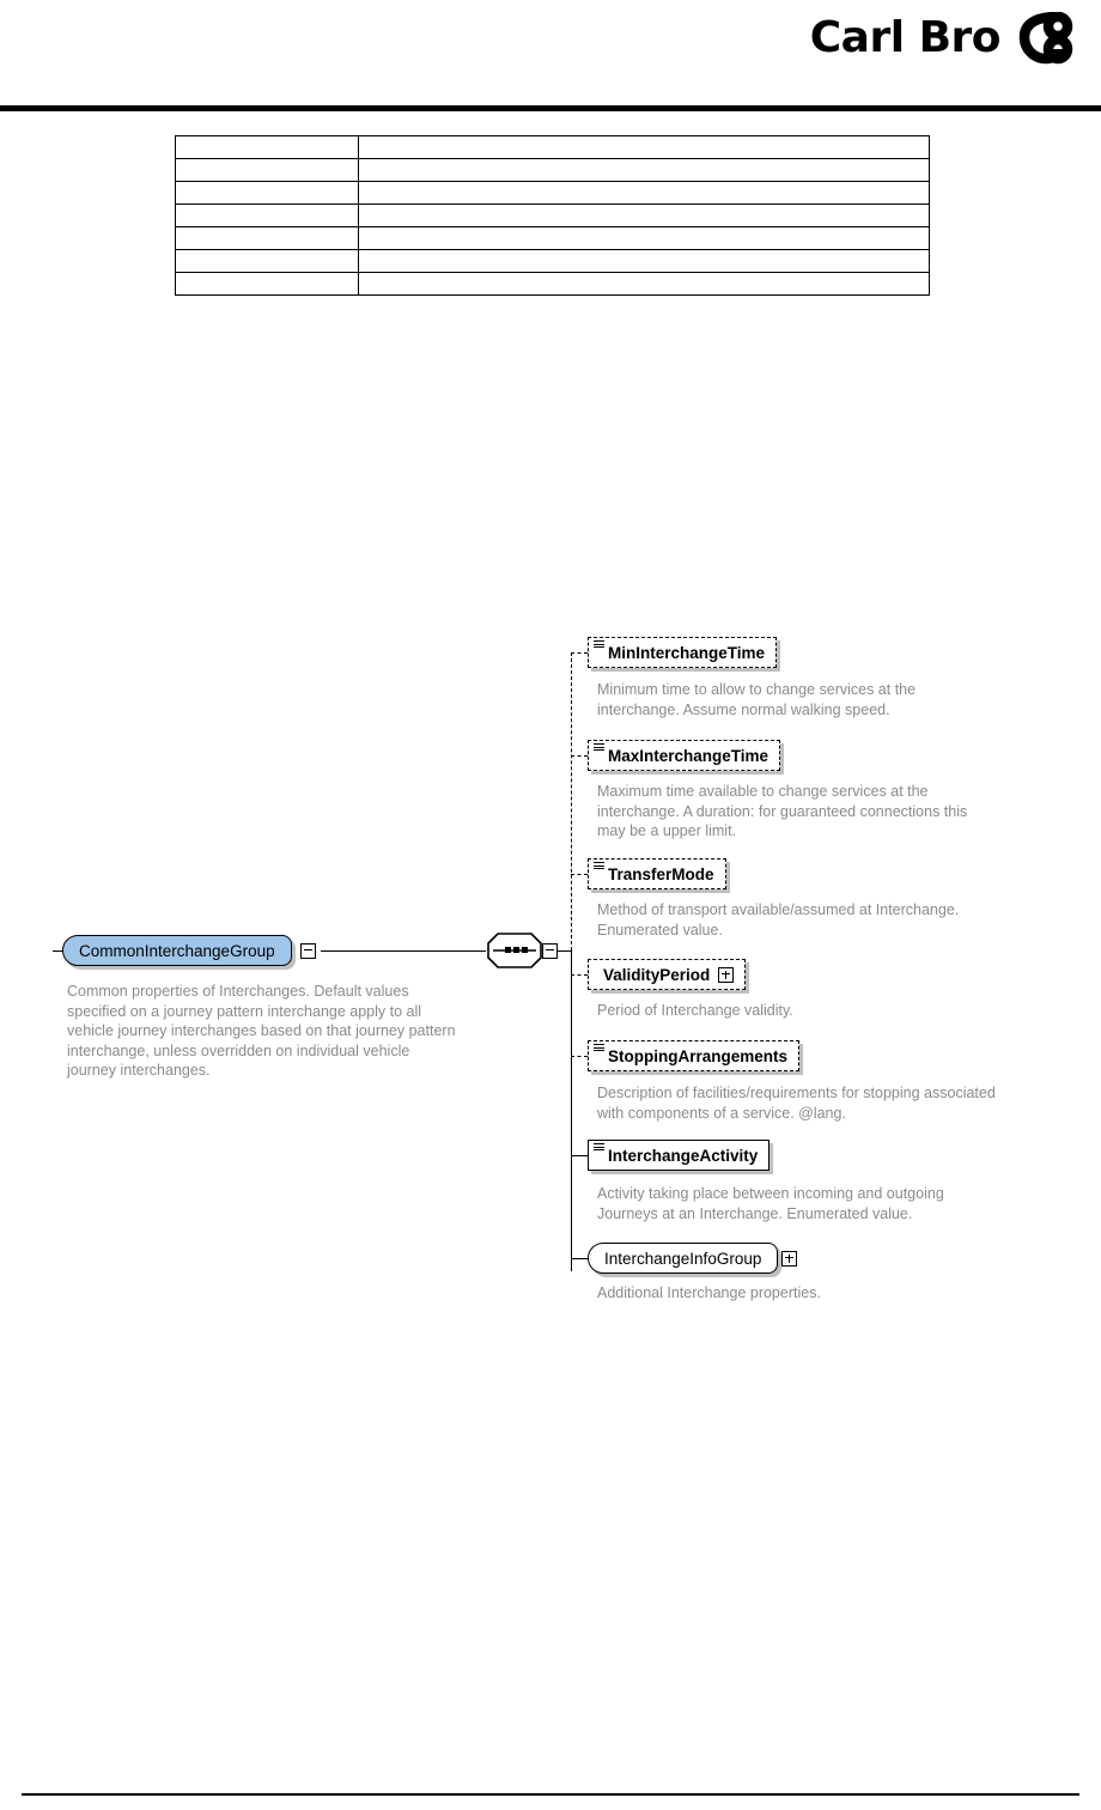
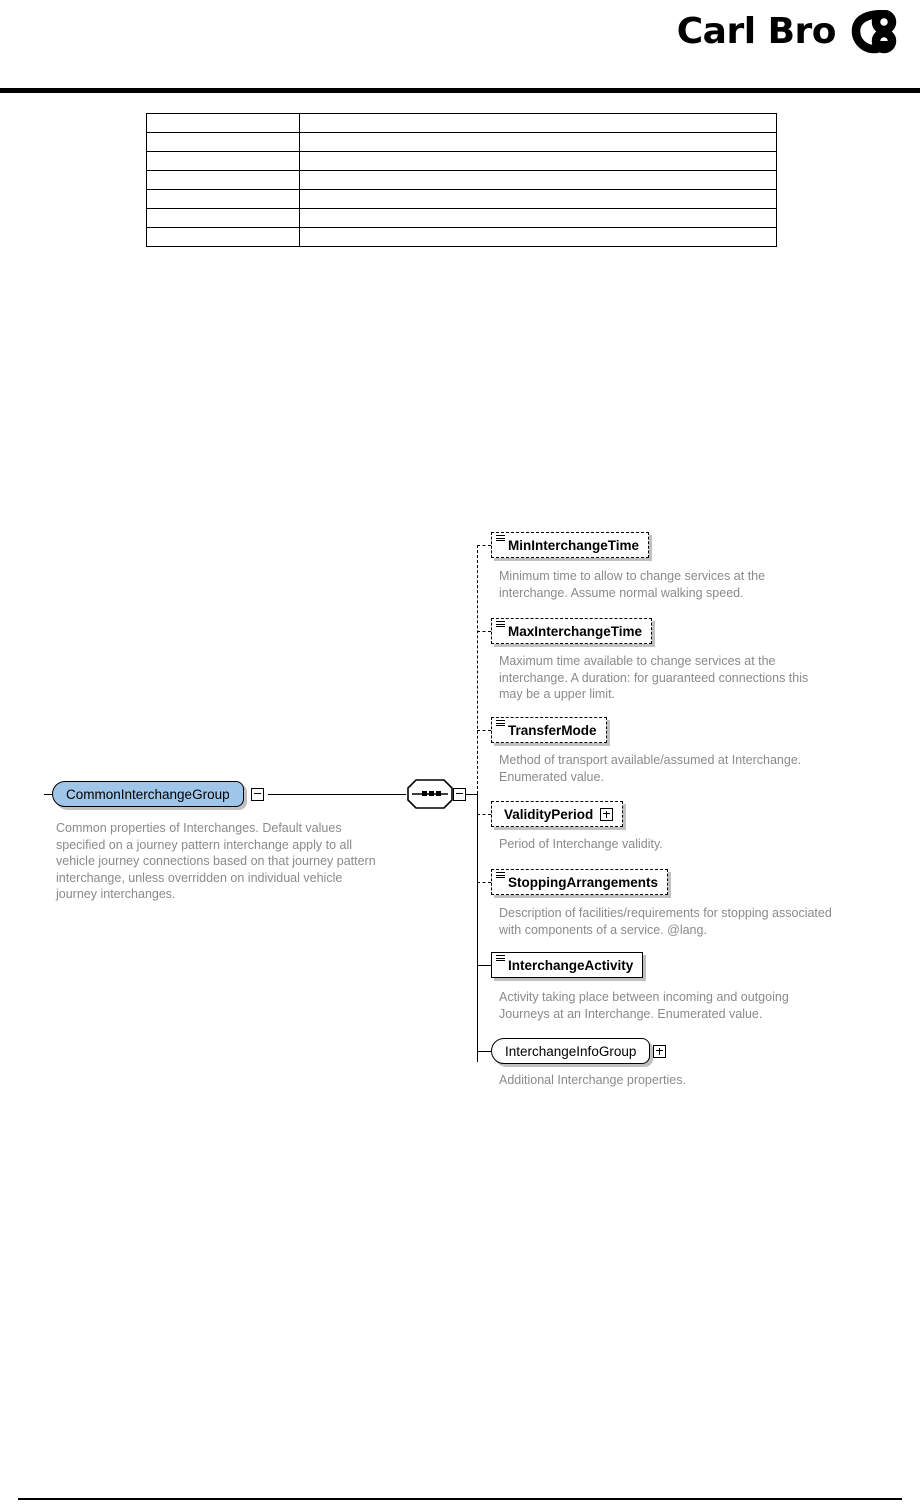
  Carl Bro
  CommonInterchangeGroup
- Common properties of Interchanges. Default values specified on a journey pattern interchange apply to all vehicle journey interchanges based on that journey pattern interchange, unless overridden on individual vehicle journey interchanges.
+ Common properties of Interchanges. Default values specified on a journey pattern interchange apply to all vehicle journey connections based on that journey pattern interchange, unless overridden on individual vehicle journey interchanges.
  MinInterchangeTime
  Minimum time to allow to change services at the
  interchange. Assume normal walking speed.
  MaxInterchangeTime
  Maximum time available to change services at the
  interchange. A duration: for guaranteed connections this
  may be a upper limit.
  TransferMode
  Method of transport available/assumed at Interchange.
  Enumerated value.
  ValidityPeriod
  Period of Interchange validity.
  StoppingArrangements
  Description of facilities/requirements for stopping associated
  with components of a service. @lang.
  InterchangeActivity
  Activity taking place between incoming and outgoing
  Journeys at an Interchange. Enumerated value.
  InterchangeInfoGroup
  Additional Interchange properties.
